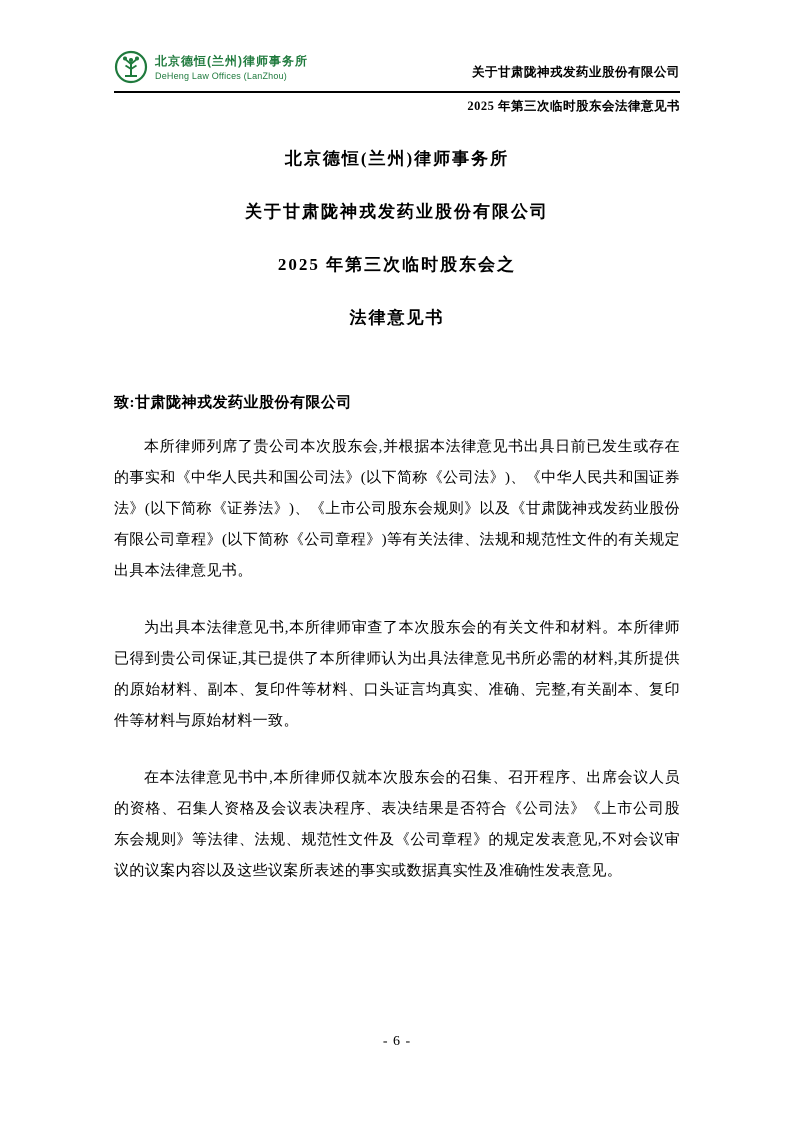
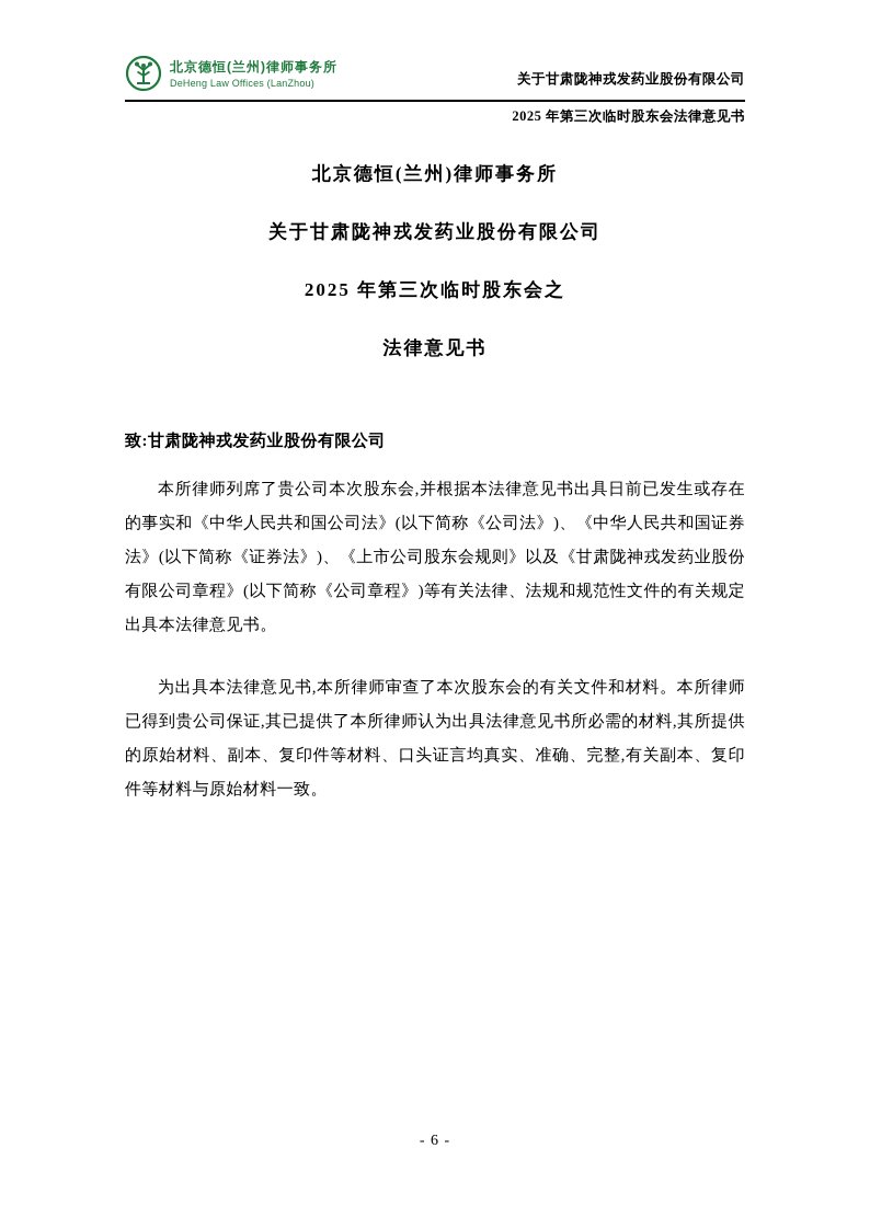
  北京德恒(兰州)律师事务所
  DeHeng Law Offices (LanZhou)
  关于甘肃陇神戎发药业股份有限公司
  2025 年第三次临时股东会法律意见书
  北京德恒(兰州)律师事务所
  关于甘肃陇神戎发药业股份有限公司
  2025 年第三次临时股东会之
  法律意见书
  致:甘肃陇神戎发药业股份有限公司
  本所律师列席了贵公司本次股东会,并根据本法律意见书出具日前已发生或存在的事实和《中华人民共和国公司法》(以下简称《公司法》)、《中华人民共和国证券法》(以下简称《证券法》)、《上市公司股东会规则》以及《甘肃陇神戎发药业股份有限公司章程》(以下简称《公司章程》)等有关法律、法规和规范性文件的有关规定出具本法律意见书。
  为出具本法律意见书,本所律师审查了本次股东会的有关文件和材料。本所律师已得到贵公司保证,其已提供了本所律师认为出具法律意见书所必需的材料,其所提供的原始材料、副本、复印件等材料、口头证言均真实、准确、完整,有关副本、复印件等材料与原始材料一致。
- 在本法律意见书中,本所律师仅就本次股东会的召集、召开程序、出席会议人员的资格、召集人资格及会议表决程序、表决结果是否符合《公司法》《上市公司股东会规则》等法律、法规、规范性文件及《公司章程》的规定发表意见,不对会议审议的议案内容以及这些议案所表述的事实或数据真实性及准确性发表意见。
  - 6 -
